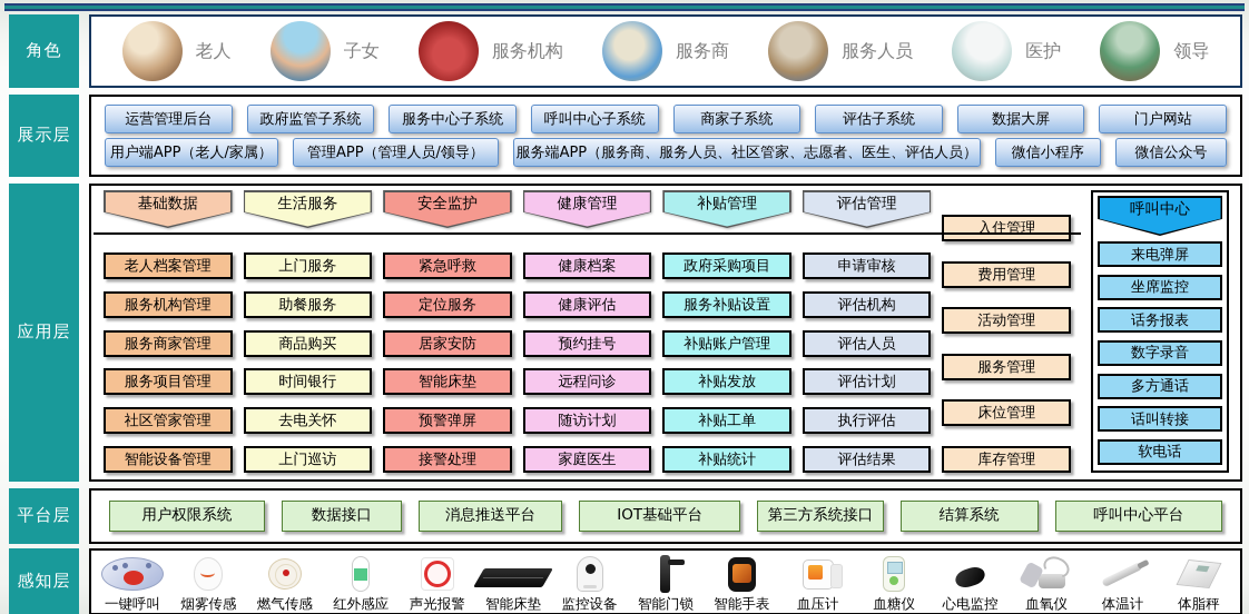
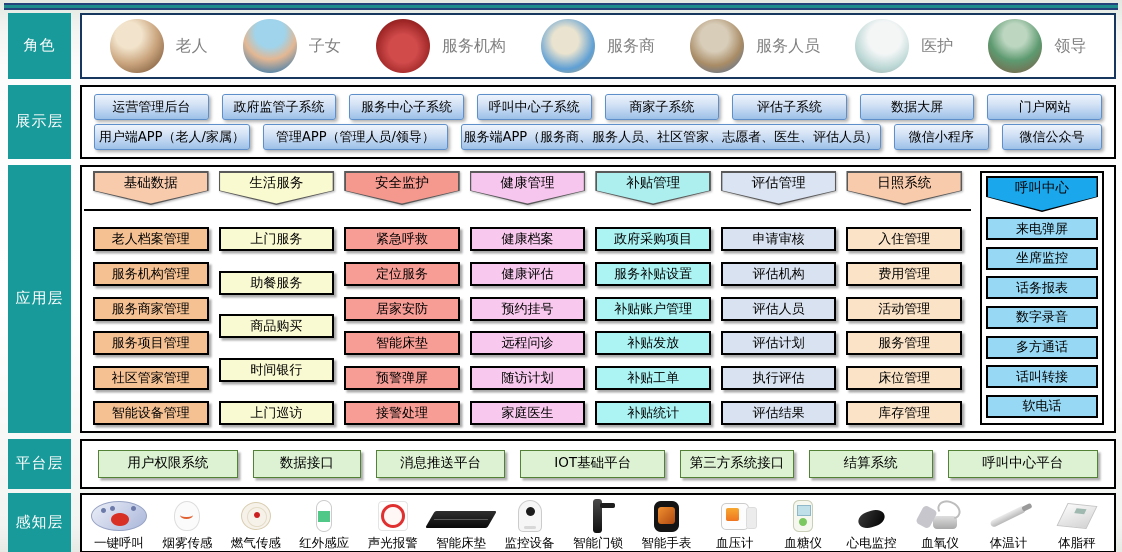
  角色
  老人
  子女
  服务机构
  服务商
  服务人员
  医护
  领导
  展示层
  运营管理后台
  政府监管子系统
  服务中心子系统
  呼叫中心子系统
  商家子系统
  评估子系统
  数据大屏
  门户网站
  用户端APP（老人/家属）
  管理APP（管理人员/领导）
  服务端APP（服务商、服务人员、社区管家、志愿者、医生、评估人员）
  微信小程序
  微信公众号
  应用层
  基础数据
  老人档案管理
  服务机构管理
  服务商家管理
  服务项目管理
  社区管家管理
  智能设备管理
  生活服务
  上门服务
  助餐服务
  商品购买
  时间银行
- 去电关怀
  上门巡访
  安全监护
  紧急呼救
  定位服务
  居家安防
  智能床垫
  预警弹屏
  接警处理
  健康管理
  健康档案
  健康评估
  预约挂号
  远程问诊
  随访计划
  家庭医生
  补贴管理
  政府采购项目
  服务补贴设置
  补贴账户管理
  补贴发放
  补贴工单
  补贴统计
  评估管理
  申请审核
  评估机构
  评估人员
  评估计划
  执行评估
  评估结果
+ 日照系统
  入住管理
  费用管理
  活动管理
  服务管理
  床位管理
  库存管理
  呼叫中心
  来电弹屏
  坐席监控
  话务报表
  数字录音
  多方通话
  话叫转接
  软电话
  平台层
  用户权限系统
  数据接口
  消息推送平台
  IOT基础平台
  第三方系统接口
  结算系统
  呼叫中心平台
  感知层
  一键呼叫
  烟雾传感
  燃气传感
  红外感应
  声光报警
  智能床垫
  监控设备
  智能门锁
  智能手表
  血压计
  血糖仪
  心电监控
  血氧仪
  体温计
  体脂秤
